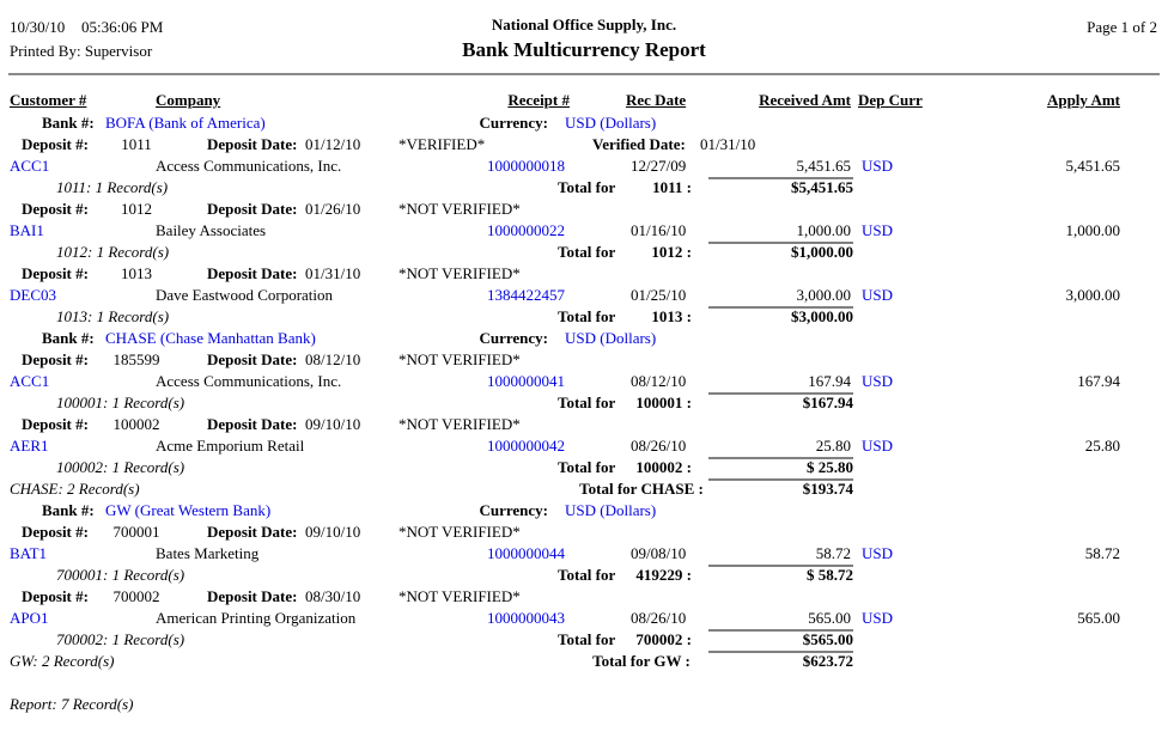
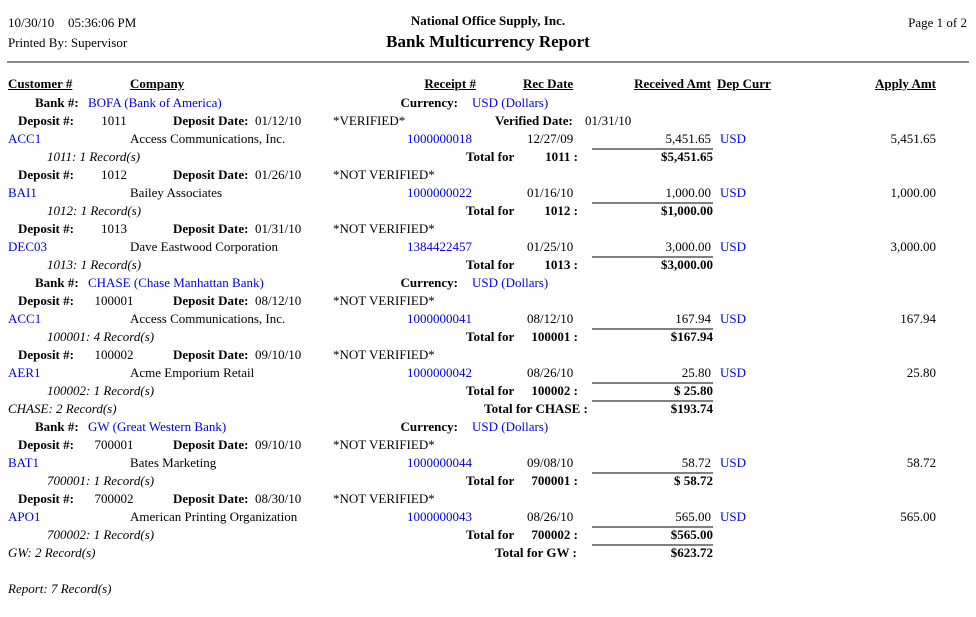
  10/30/10
  05:36:06 PM
  Printed By: Supervisor
  National Office Supply, Inc.
  Bank Multicurrency Report
  Page 1 of 2
  Customer #
  Company
  Receipt #
  Rec Date
  Received Amt
  Dep Curr
  Apply Amt
  Bank #:
  BOFA (Bank of America)
  Currency:
  USD (Dollars)
  Deposit #:
  1011
  Deposit Date:
  01/12/10
  *VERIFIED*
  Verified Date:
  01/31/10
  ACC1
  Access Communications, Inc.
  1000000018
  12/27/09
  5,451.65
  USD
  5,451.65
  1011: 1 Record(s)
  Total for
  1011 :
  $5,451.65
  Deposit #:
  1012
  Deposit Date:
  01/26/10
  *NOT VERIFIED*
  BAI1
  Bailey Associates
  1000000022
  01/16/10
  1,000.00
  USD
  1,000.00
  1012: 1 Record(s)
  Total for
  1012 :
  $1,000.00
  Deposit #:
  1013
  Deposit Date:
  01/31/10
  *NOT VERIFIED*
  DEC03
  Dave Eastwood Corporation
  1384422457
  01/25/10
  3,000.00
  USD
  3,000.00
  1013: 1 Record(s)
  Total for
  1013 :
  $3,000.00
  Bank #:
  CHASE (Chase Manhattan Bank)
  Currency:
  USD (Dollars)
  Deposit #:
- 185599
+ 100001
  Deposit Date:
  08/12/10
  *NOT VERIFIED*
  ACC1
  Access Communications, Inc.
  1000000041
  08/12/10
  167.94
  USD
  167.94
- 100001: 1 Record(s)
+ 100001: 4 Record(s)
  Total for
  100001 :
  $167.94
  Deposit #:
  100002
  Deposit Date:
  09/10/10
  *NOT VERIFIED*
  AER1
  Acme Emporium Retail
  1000000042
  08/26/10
  25.80
  USD
  25.80
  100002: 1 Record(s)
  Total for
  100002 :
  $ 25.80
  CHASE: 2 Record(s)
  Total for CHASE :
  $193.74
  Bank #:
  GW (Great Western Bank)
  Currency:
  USD (Dollars)
  Deposit #:
  700001
  Deposit Date:
  09/10/10
  *NOT VERIFIED*
  BAT1
  Bates Marketing
  1000000044
  09/08/10
  58.72
  USD
  58.72
  700001: 1 Record(s)
  Total for
- 419229 :
+ 700001 :
  $ 58.72
  Deposit #:
  700002
  Deposit Date:
  08/30/10
  *NOT VERIFIED*
  APO1
  American Printing Organization
  1000000043
  08/26/10
  565.00
  USD
  565.00
  700002: 1 Record(s)
  Total for
  700002 :
  $565.00
  GW: 2 Record(s)
  Total for GW :
  $623.72
  Report: 7 Record(s)
